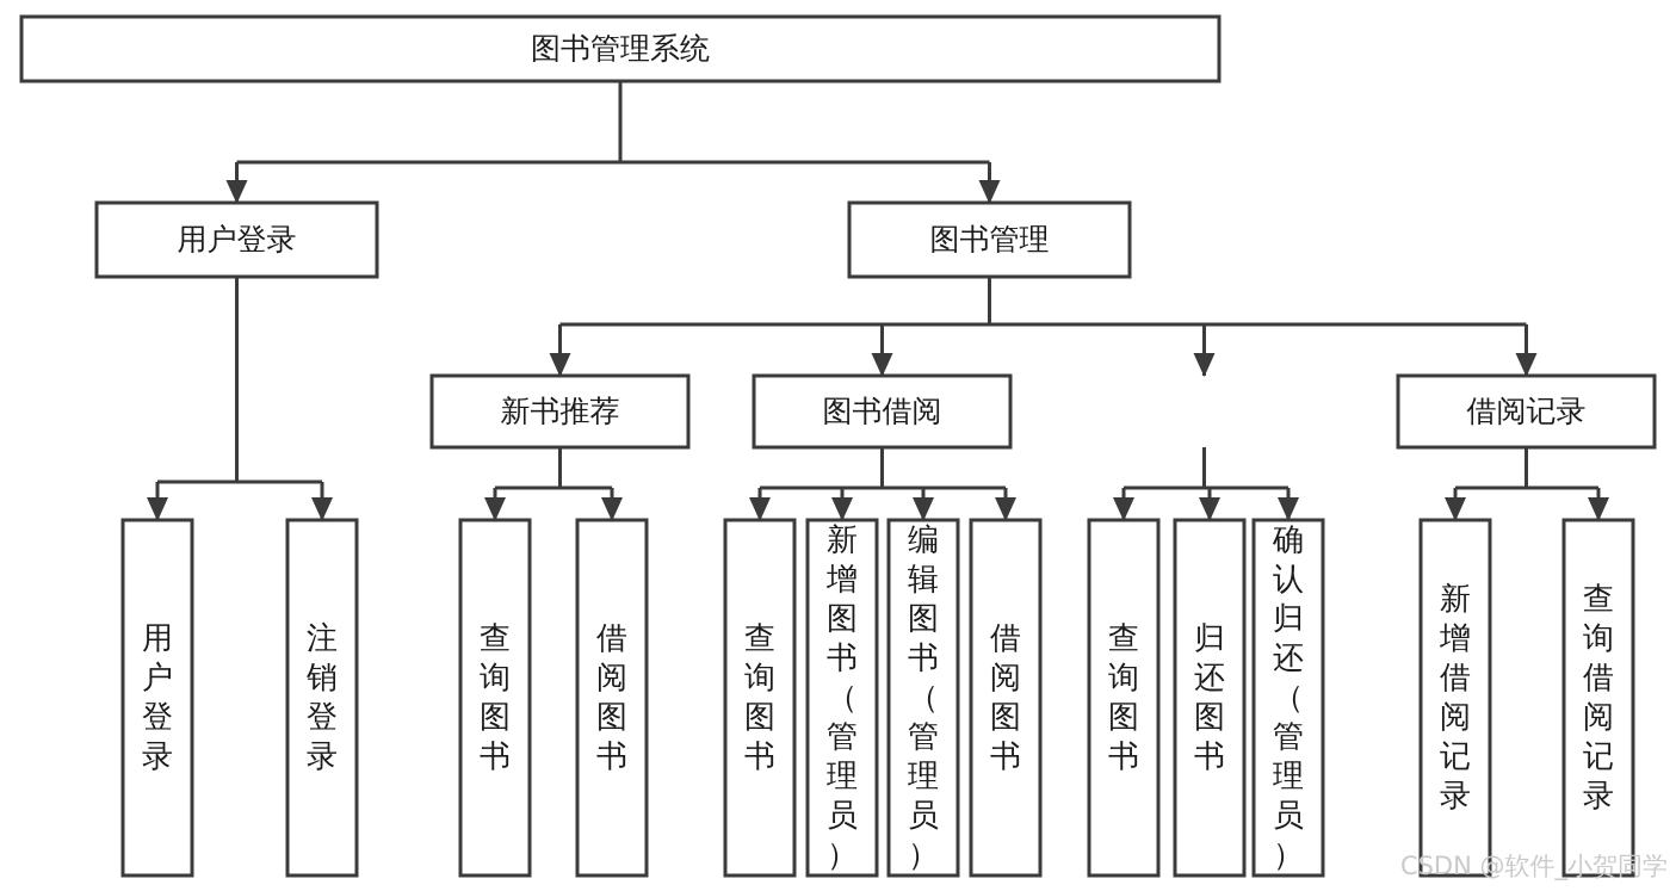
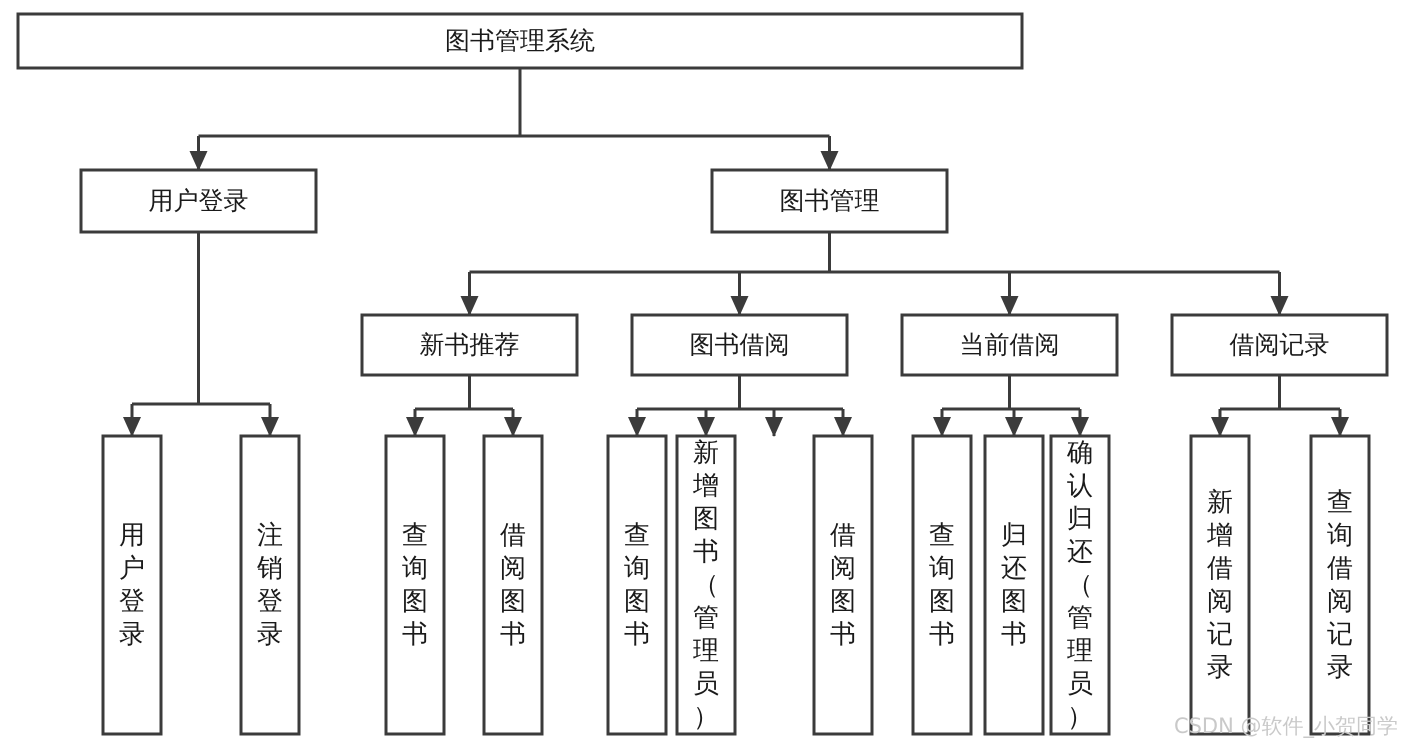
  图书管理系统
  用户登录
  图书管理
  新书推荐
  图书借阅
+ 当前借阅
  借阅记录
  用户登录
  注销登录
  查询图书
  借阅图书
  查询图书
  新增图书（管理员）
- 编辑图书（管理员）
  借阅图书
  查询图书
  归还图书
  确认归还（管理员）
  新增借阅记录
  查询借阅记录
  CSDN @软件_小贺同学
